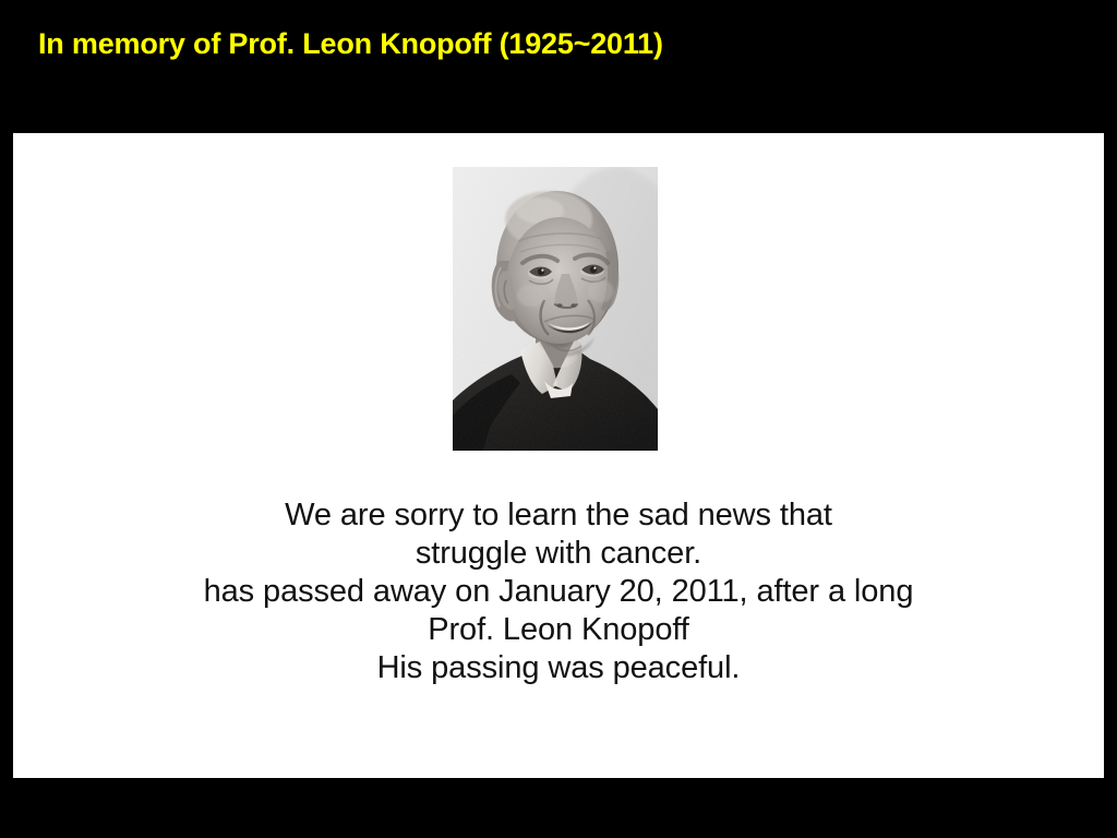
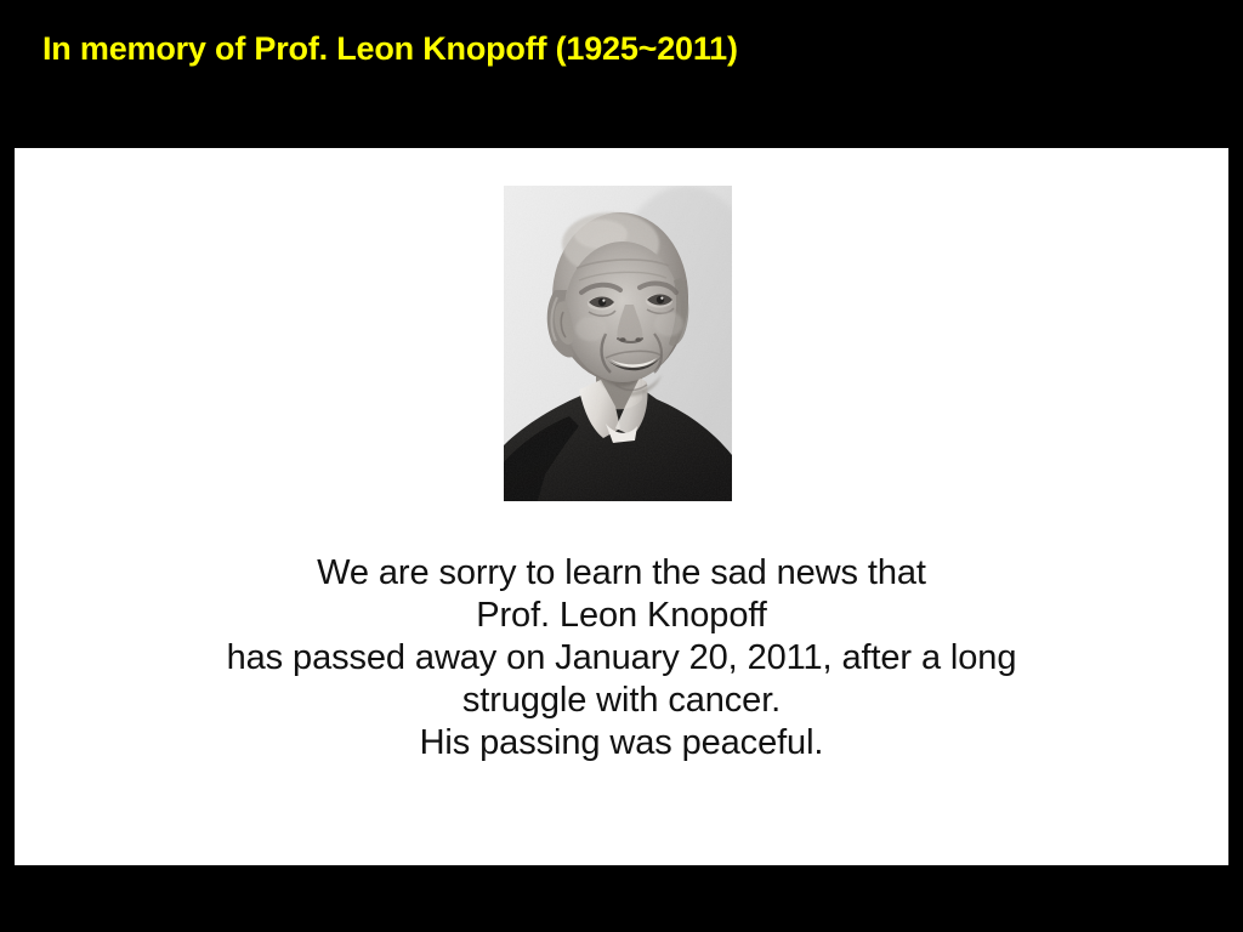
  In memory of Prof. Leon Knopoff (1925~2011)
  We are sorry to learn the sad news that
- struggle with cancer.
+ Prof. Leon Knopoff
  has passed away on January 20, 2011, after a long
- Prof. Leon Knopoff
+ struggle with cancer.
  His passing was peaceful.
